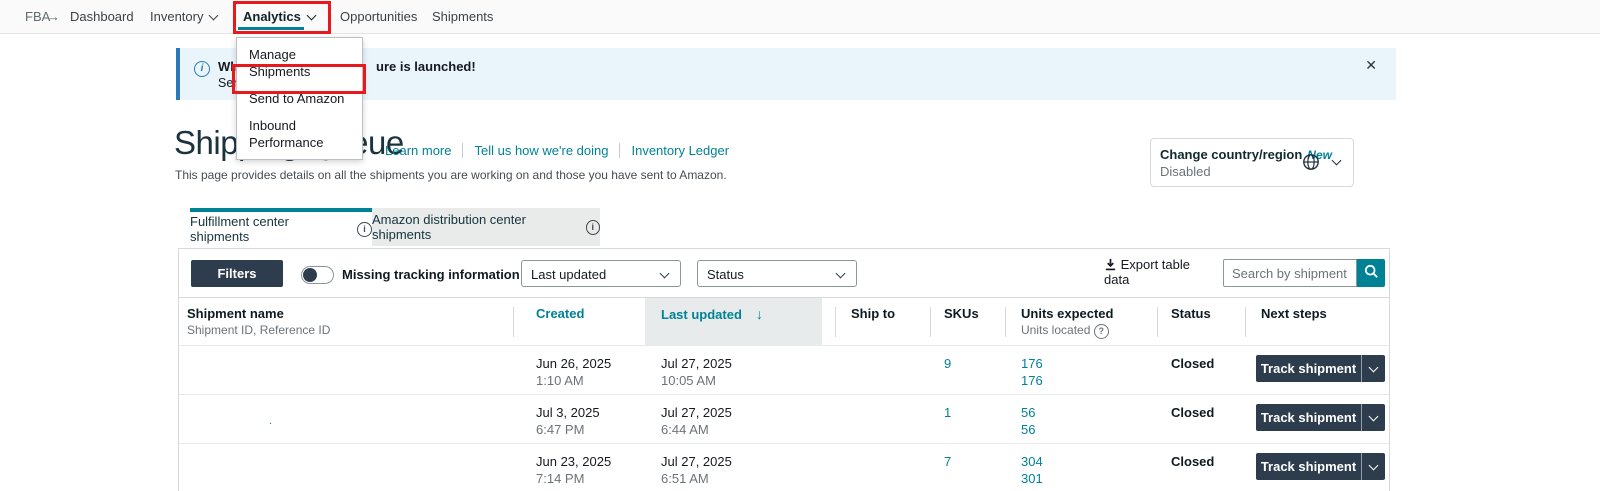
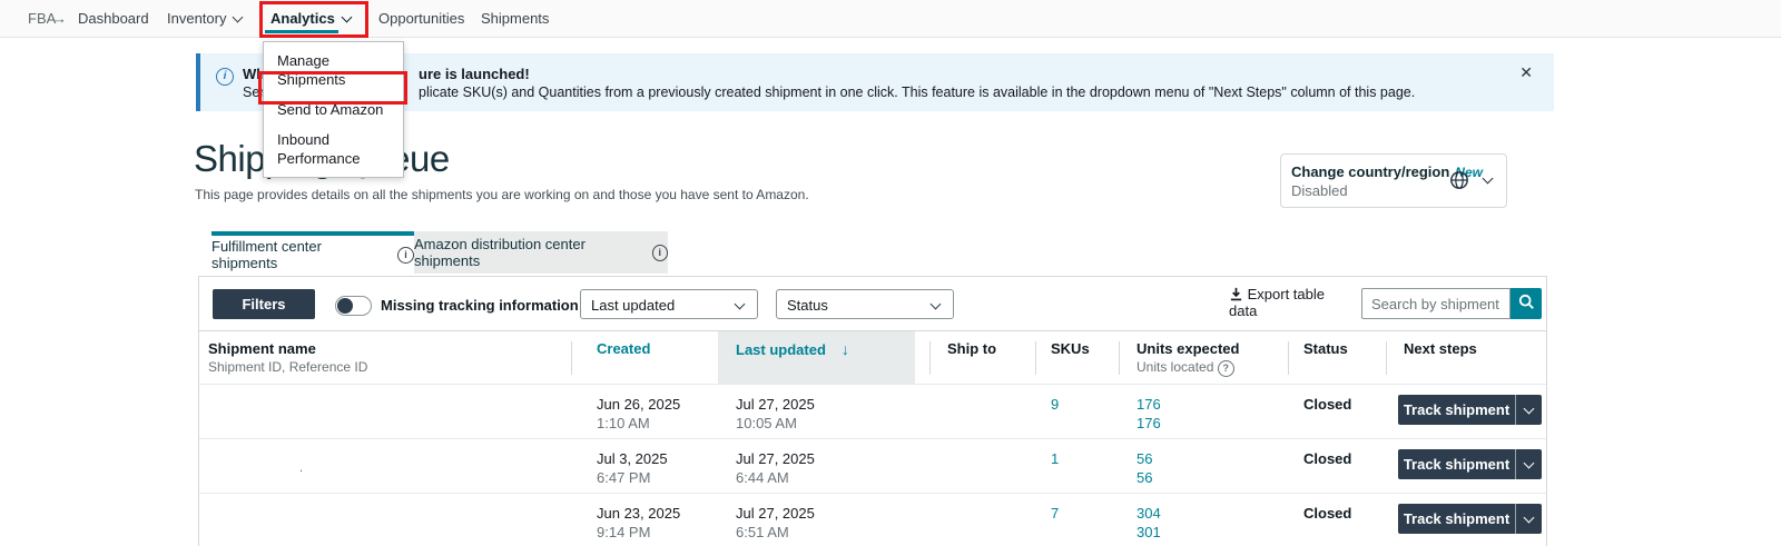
  FBA
  →
  Dashboard
  Inventory
  Analytics
  Opportunities
  Shipments
  i
  ure is launched!
+ plicate SKU(s) and Quantities from a previously created shipment in one click. This feature is available in the dropdown menu of "Next Steps" column of this page.
  ✕
  Manage Shipments
  Send to Amazon
  Inbound Performance
- Learn more
- Tell us how we're doing
- Inventory Ledger
  This page provides details on all the shipments you are working on and those you have sent to Amazon.
  Change country/region ew
  Disabled
  Fulfillment center shipments
  i
  Amazon distribution center shipments
  i
  Filters
  Missing tracking information
  Last updated
  Status
  Export table data
  Search by shipment
  Shipment name
  Shipment ID, Reference ID
  Created
  Last updated ↓
  Ship to
  SKUs
  Units expected
  Units located ?
  Status
  Next steps
  Jun 26, 2025
  1:10 AM
  Jul 27, 2025
  10:05 AM
  9
  176
  176
  Closed
  Track shipment
  .
  Jul 3, 2025
  6:47 PM
  Jul 27, 2025
  6:44 AM
  1
  56
  56
  Closed
  Track shipment
  Jun 23, 2025
- 7:14 PM
+ 9:14 PM
  Jul 27, 2025
  6:51 AM
  7
  304
  301
  Closed
  Track shipment
